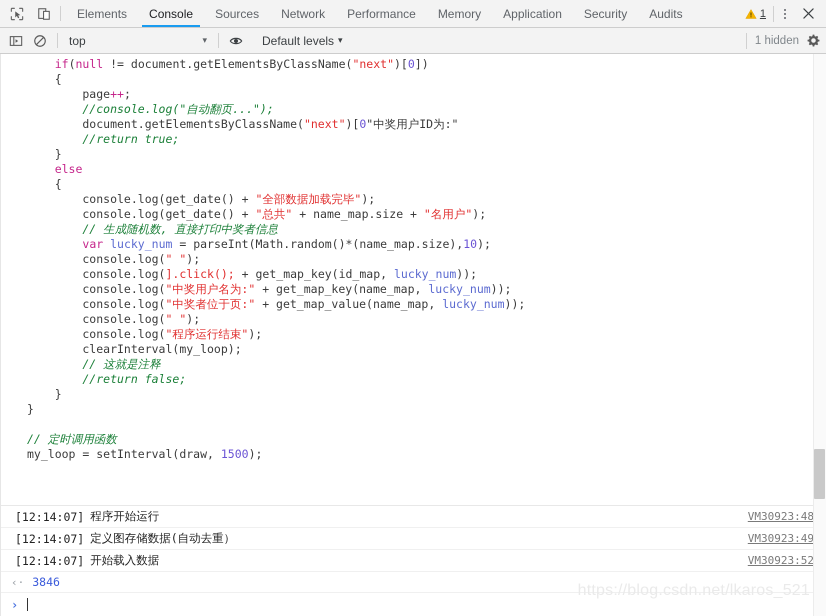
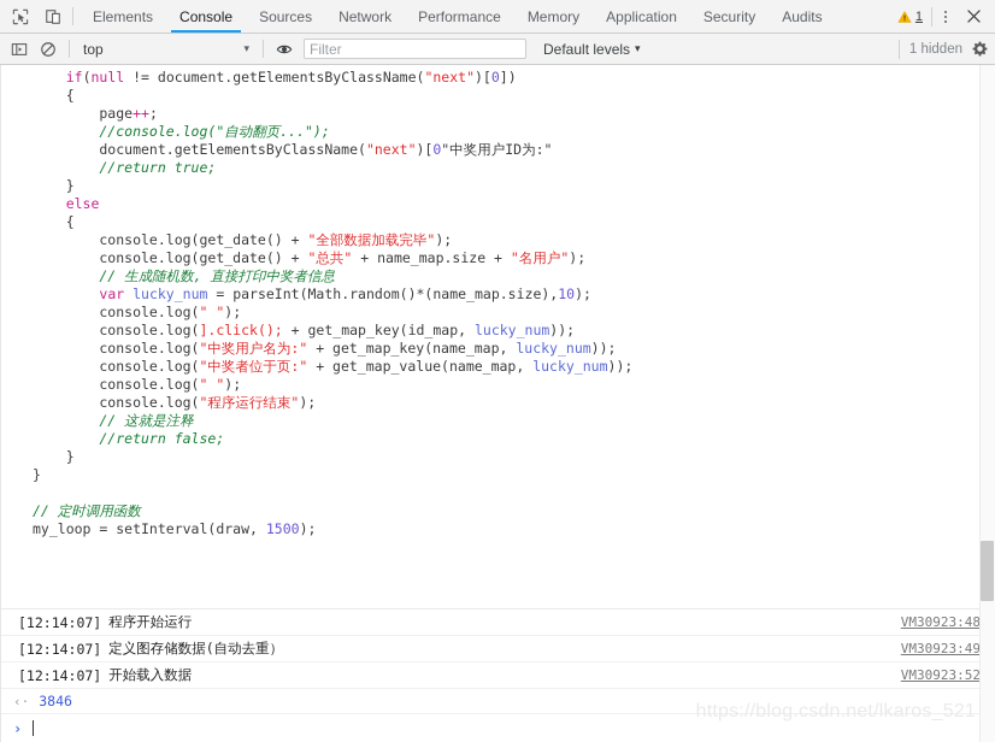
  Elements
  Console
  Sources
  Network
  Performance
  Memory
  Application
  Security
  Audits
  1
  top
  ▾
+ Filter
  Default levels
  ▾
  1 hidden
  if(null != document.getElementsByClassName("next")[0])
  {
  page++;
  //console.log("自动翻页...");
  document.getElementsByClassName("next")[0"中奖用户ID为:"
  //return true;
  }
  else
  {
  console.log(get_date() + "全部数据加载完毕");
  console.log(get_date() + "总共" + name_map.size + "名用户");
  // 生成随机数, 直接打印中奖者信息
  var lucky_num = parseInt(Math.random()*(name_map.size),10);
  console.log(" ");
  console.log(].click(); + get_map_key(id_map, lucky_num));
  console.log("中奖用户名为:" + get_map_key(name_map, lucky_num));
  console.log("中奖者位于页:" + get_map_value(name_map, lucky_num));
  console.log(" ");
  console.log("程序运行结束");
- clearInterval(my_loop);
  // 这就是注释
  //return false;
  }
  }
  // 定时调用函数
  my_loop = setInterval(draw, 1500);
  [12:14:07]
  程序开始运行
  VM30923:48
  [12:14:07]
  定义图存储数据(自动去重）
  VM30923:49
  [12:14:07]
  开始载入数据
  VM30923:52
  ‹·
  3846
  ›
